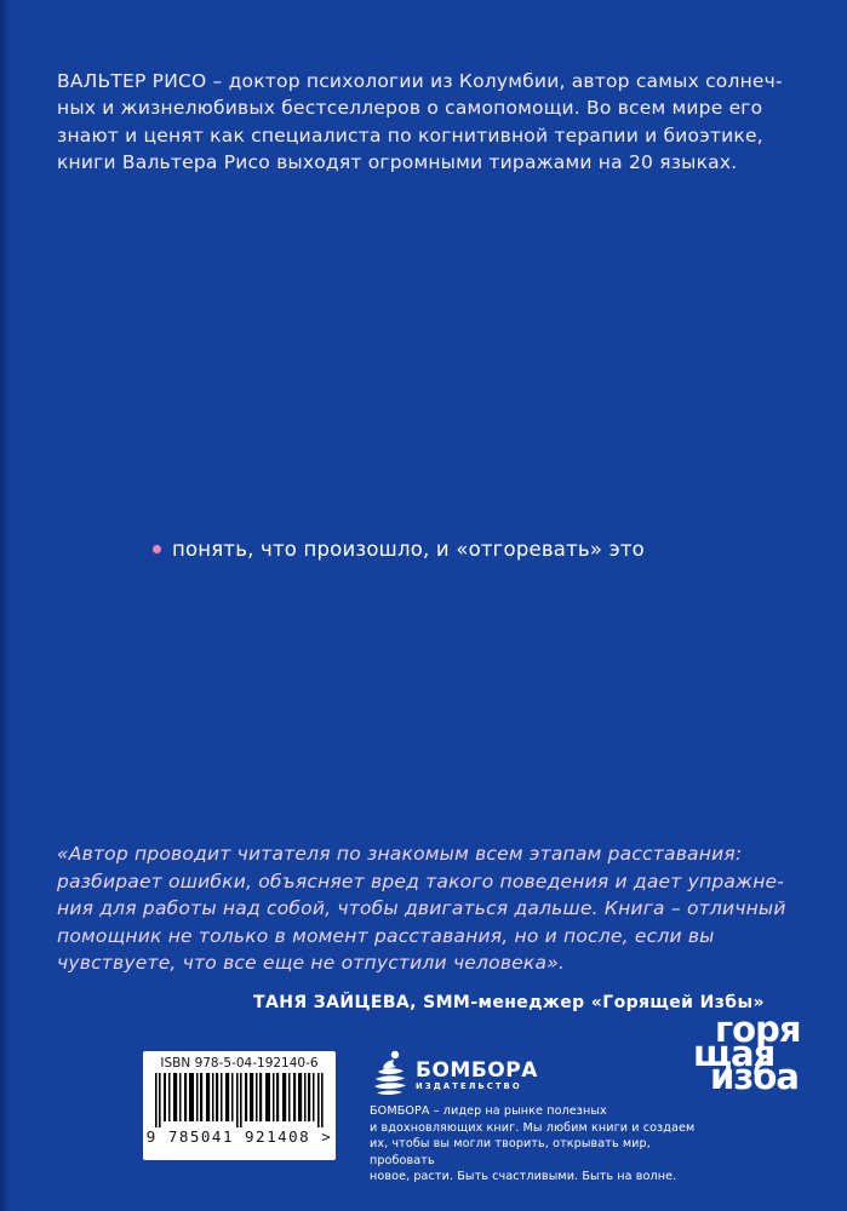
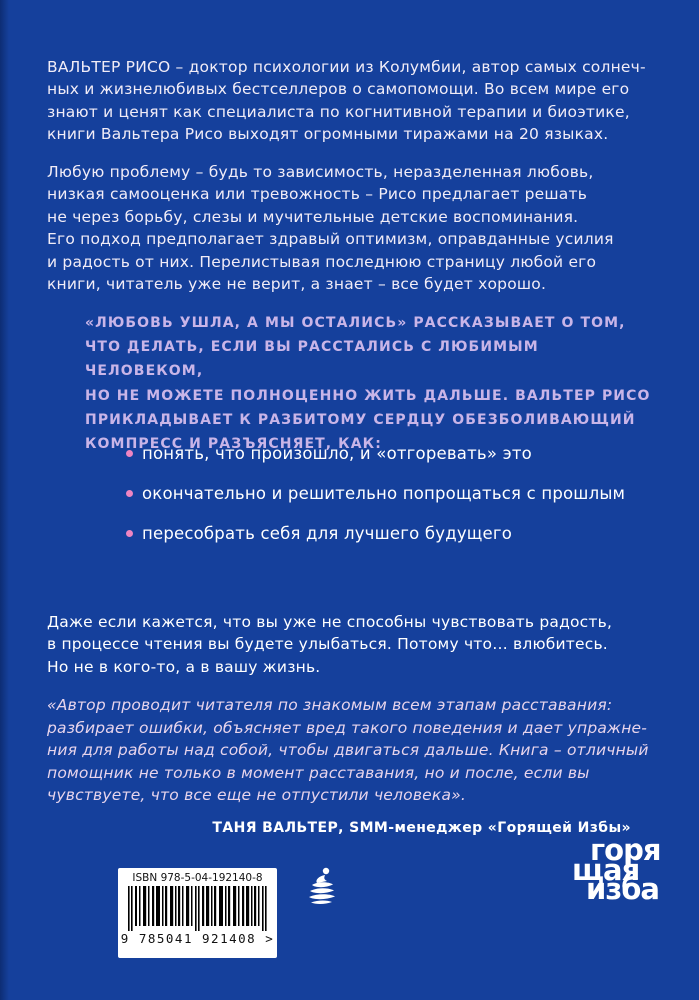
  ВАЛЬТЕР РИСО – доктор психологии из Колумбии, автор самых солнеч-
  ных и жизнелюбивых бестселлеров о самопомощи. Во всем мире его
  знают и ценят как специалиста по когнитивной терапии и биоэтике,
  книги Вальтера Рисо выходят огромными тиражами на 20 языках.
+ Любую проблему – будь то зависимость, неразделенная любовь,
+ низкая самооценка или тревожность – Рисо предлагает решать
+ не через борьбу, слезы и мучительные детские воспоминания.
+ Его подход предполагает здравый оптимизм, оправданные усилия
+ и радость от них. Перелистывая последнюю страницу любой его
+ книги, читатель уже не верит, а знает – все будет хорошо.
+ «ЛЮБОВЬ УШЛА, А МЫ ОСТАЛИСЬ» РАССКАЗЫВАЕТ О ТОМ,
+ ЧТО ДЕЛАТЬ, ЕСЛИ ВЫ РАССТАЛИСЬ С ЛЮБИМЫМ ЧЕЛОВЕКОМ,
+ НО НЕ МОЖЕТЕ ПОЛНОЦЕННО ЖИТЬ ДАЛЬШЕ. ВАЛЬТЕР РИСО
+ ПРИКЛАДЫВАЕТ К РАЗБИТОМУ СЕРДЦУ ОБЕЗБОЛИВАЮЩИЙ
+ КОМПРЕСС И РАЗЪЯСНЯЕТ, КАК:
  понять, что произошло, и «отгоревать» это
+ окончательно и решительно попрощаться с прошлым
+ пересобрать себя для лучшего будущего
+ Даже если кажется, что вы уже не способны чувствовать радость,
+ в процессе чтения вы будете улыбаться. Потому что… влюбитесь.
+ Но не в кого-то, а в вашу жизнь.
  «Автор проводит читателя по знакомым всем этапам расставания:
  разбирает ошибки, объясняет вред такого поведения и дает упражне-
  ния для работы над собой, чтобы двигаться дальше. Книга – отличный
  помощник не только в момент расставания, но и после, если вы
  чувствуете, что все еще не отпустили человека».
- ТАНЯ ЗАЙЦЕВА, SMM-менеджер «Горящей Избы»
+ ТАНЯ ВАЛЬТЕР, SMM-менеджер «Горящей Избы»
  горя
  щая
  изба
- ISBN 978-5-04-192140-6
+ ISBN 978-5-04-192140-8
  9 785041 921408 >
- БОМБОРА
- ИЗДАТЕЛЬСТВО
- БОМБОРА – лидер на рынке полезных
- и вдохновляющих книг. Мы любим книги и создаем
- их, чтобы вы могли творить, открывать мир, пробовать
- новое, расти. Быть счастливыми. Быть на волне.
